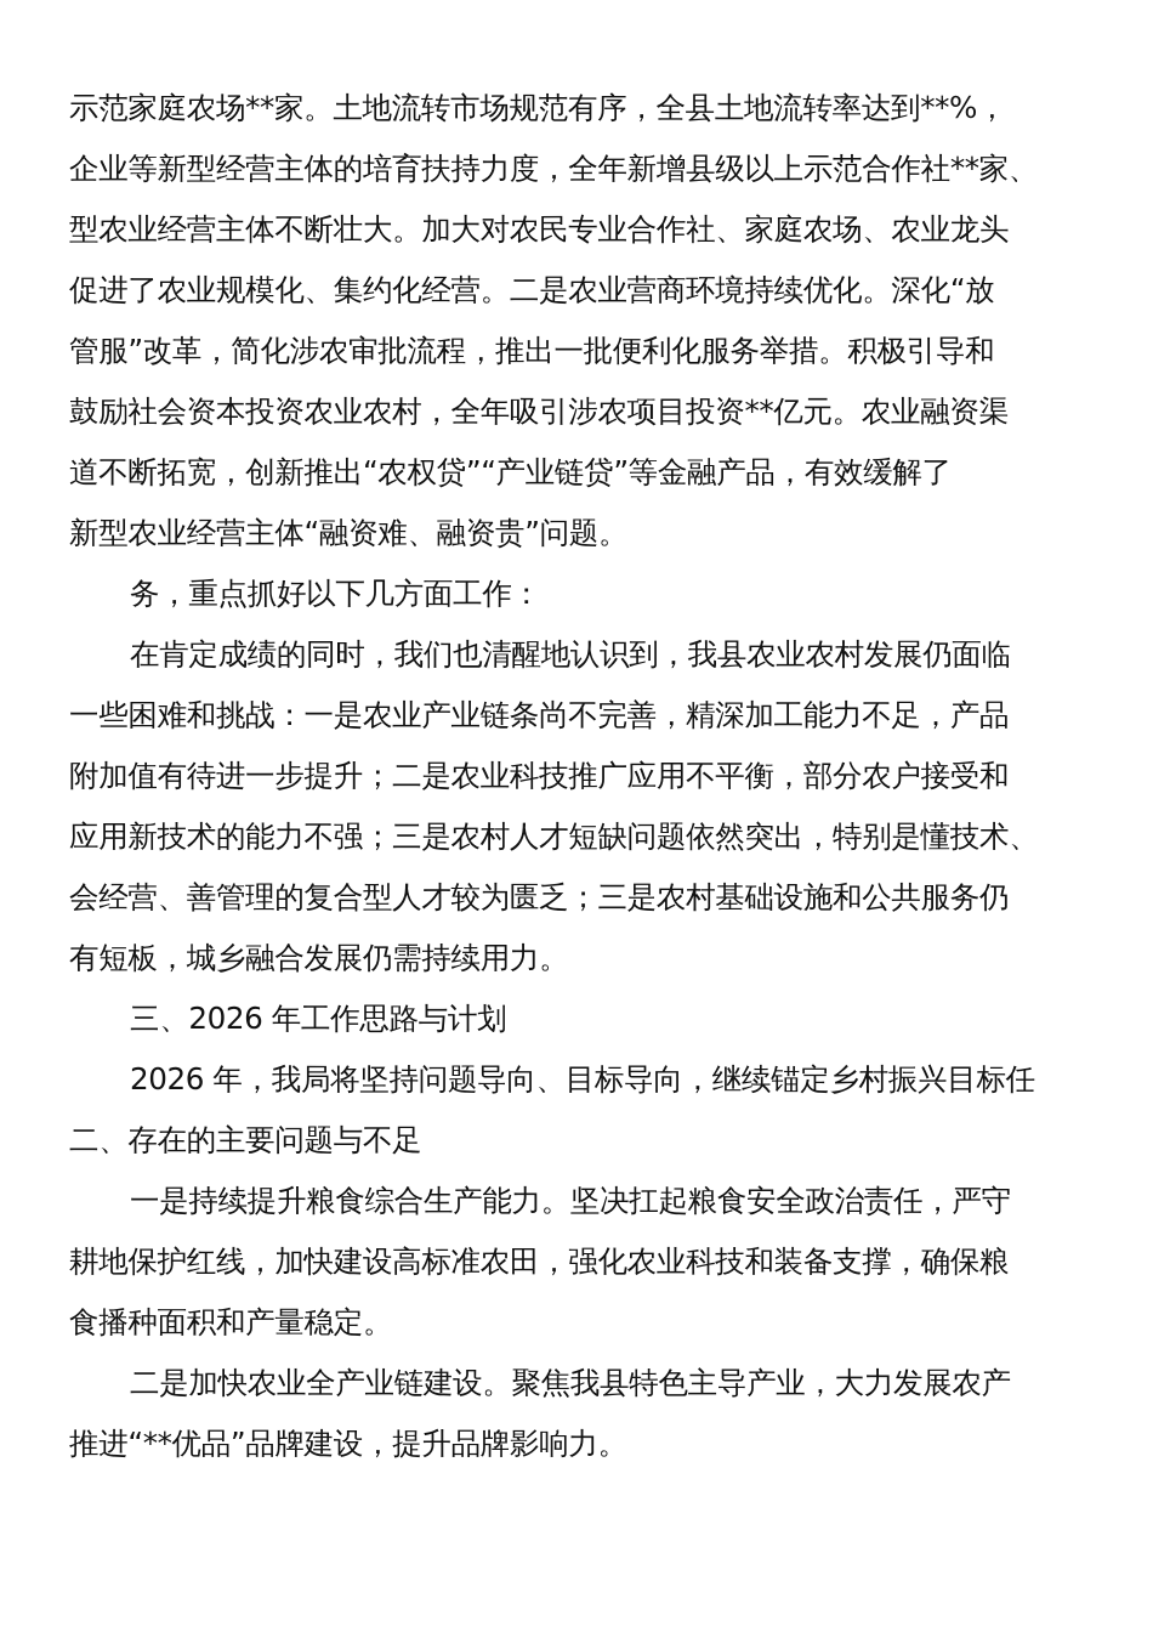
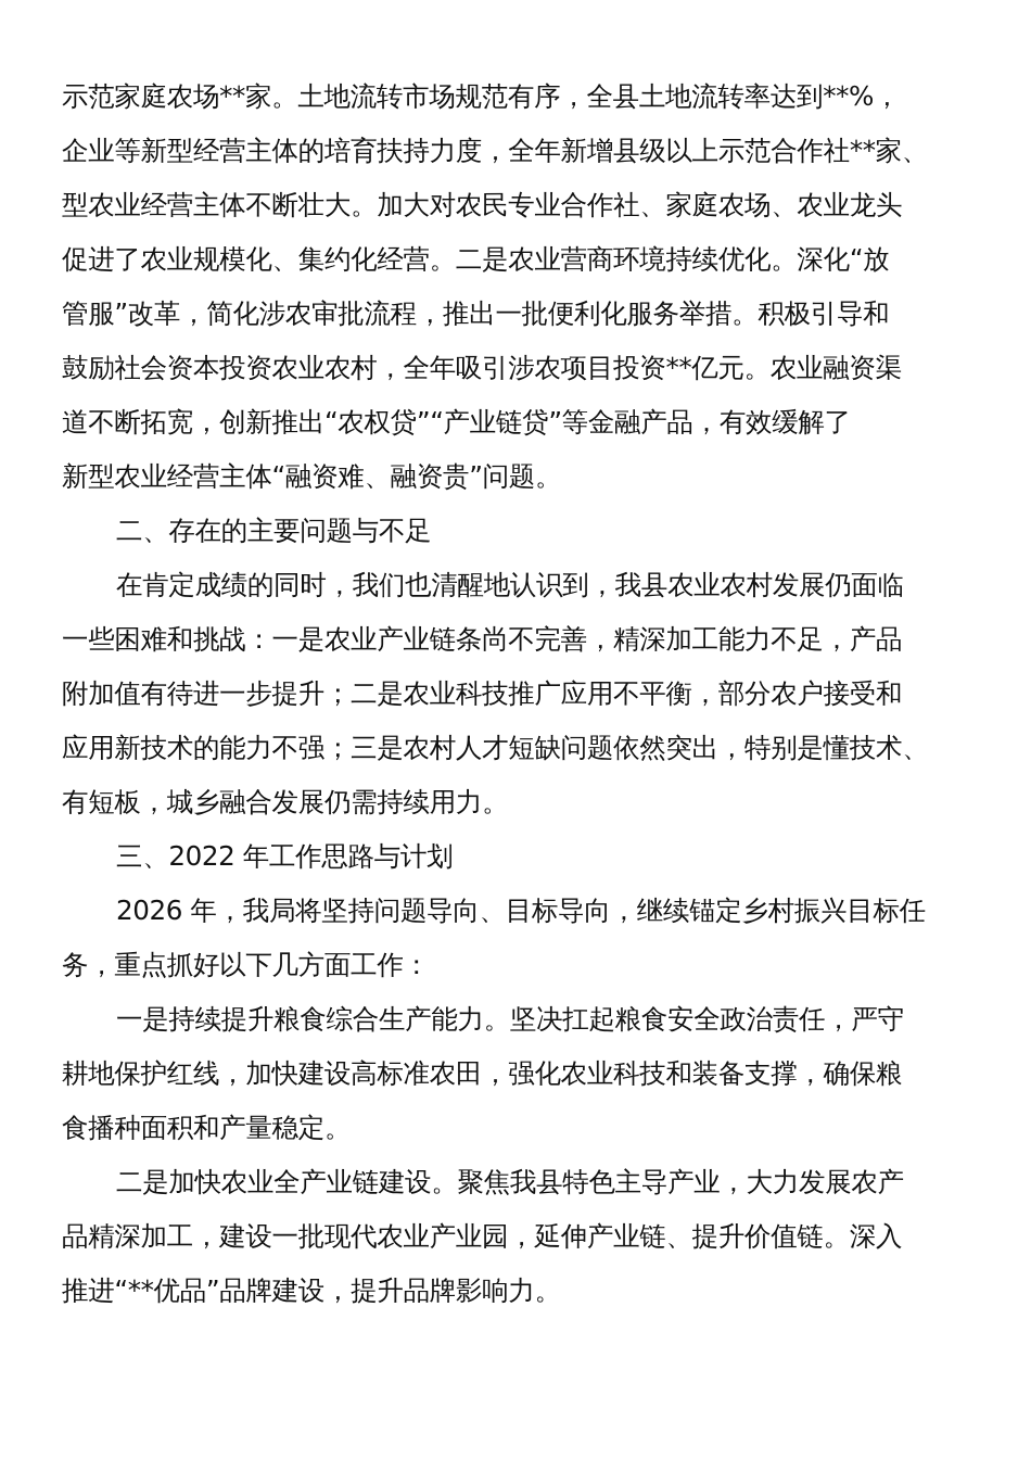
  示范家庭农场**家。土地流转市场规范有序，全县土地流转率达到**%，
  企业等新型经营主体的培育扶持力度，全年新增县级以上示范合作社**家、
  型农业经营主体不断壮大。加大对农民专业合作社、家庭农场、农业龙头
  促进了农业规模化、集约化经营。二是农业营商环境持续优化。深化“放
  管服”改革，简化涉农审批流程，推出一批便利化服务举措。积极引导和
  鼓励社会资本投资农业农村，全年吸引涉农项目投资**亿元。农业融资渠
  道不断拓宽，创新推出“农权贷”“产业链贷”等金融产品，有效缓解了
  新型农业经营主体“融资难、融资贵”问题。
- 务，重点抓好以下几方面工作：
+ 二、存在的主要问题与不足
  在肯定成绩的同时，我们也清醒地认识到，我县农业农村发展仍面临
  一些困难和挑战：一是农业产业链条尚不完善，精深加工能力不足，产品
  附加值有待进一步提升；二是农业科技推广应用不平衡，部分农户接受和
  应用新技术的能力不强；三是农村人才短缺问题依然突出，特别是懂技术、
- 会经营、善管理的复合型人才较为匮乏；三是农村基础设施和公共服务仍
  有短板，城乡融合发展仍需持续用力。
- 三、2026 年工作思路与计划
+ 三、2022 年工作思路与计划
  2026 年，我局将坚持问题导向、目标导向，继续锚定乡村振兴目标任
- 二、存在的主要问题与不足
+ 务，重点抓好以下几方面工作：
  一是持续提升粮食综合生产能力。坚决扛起粮食安全政治责任，严守
  耕地保护红线，加快建设高标准农田，强化农业科技和装备支撑，确保粮
  食播种面积和产量稳定。
  二是加快农业全产业链建设。聚焦我县特色主导产业，大力发展农产
+ 品精深加工，建设一批现代农业产业园，延伸产业链、提升价值链。深入
  推进“**优品”品牌建设，提升品牌影响力。
